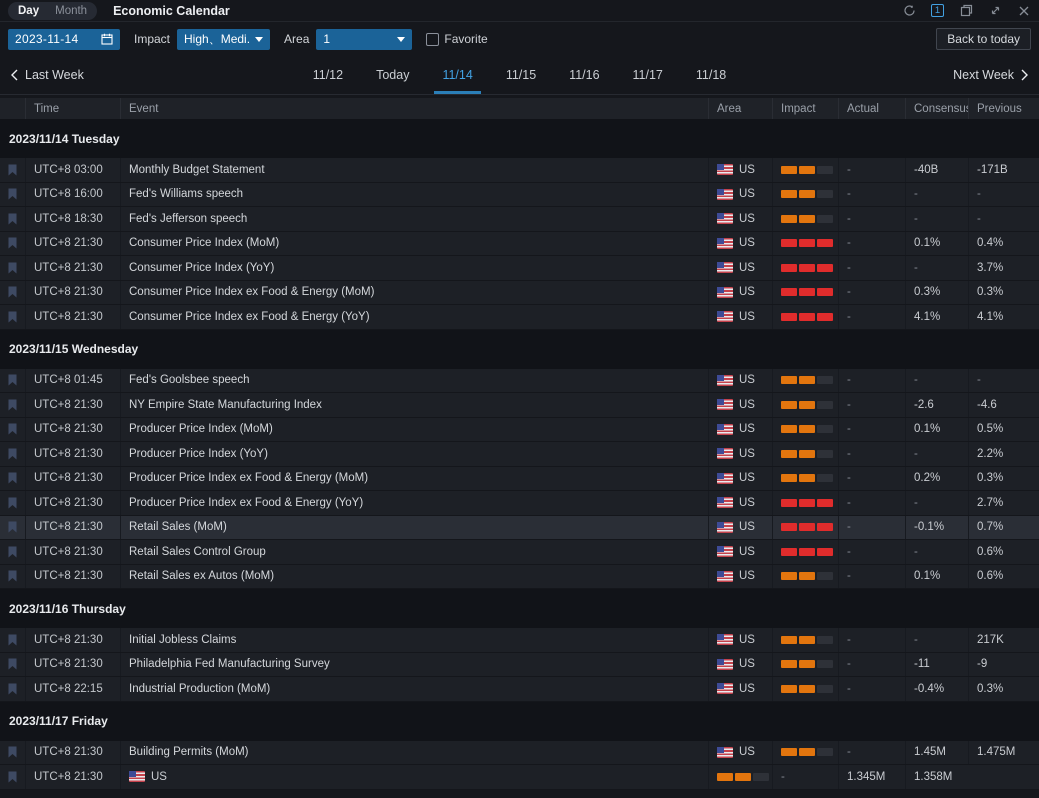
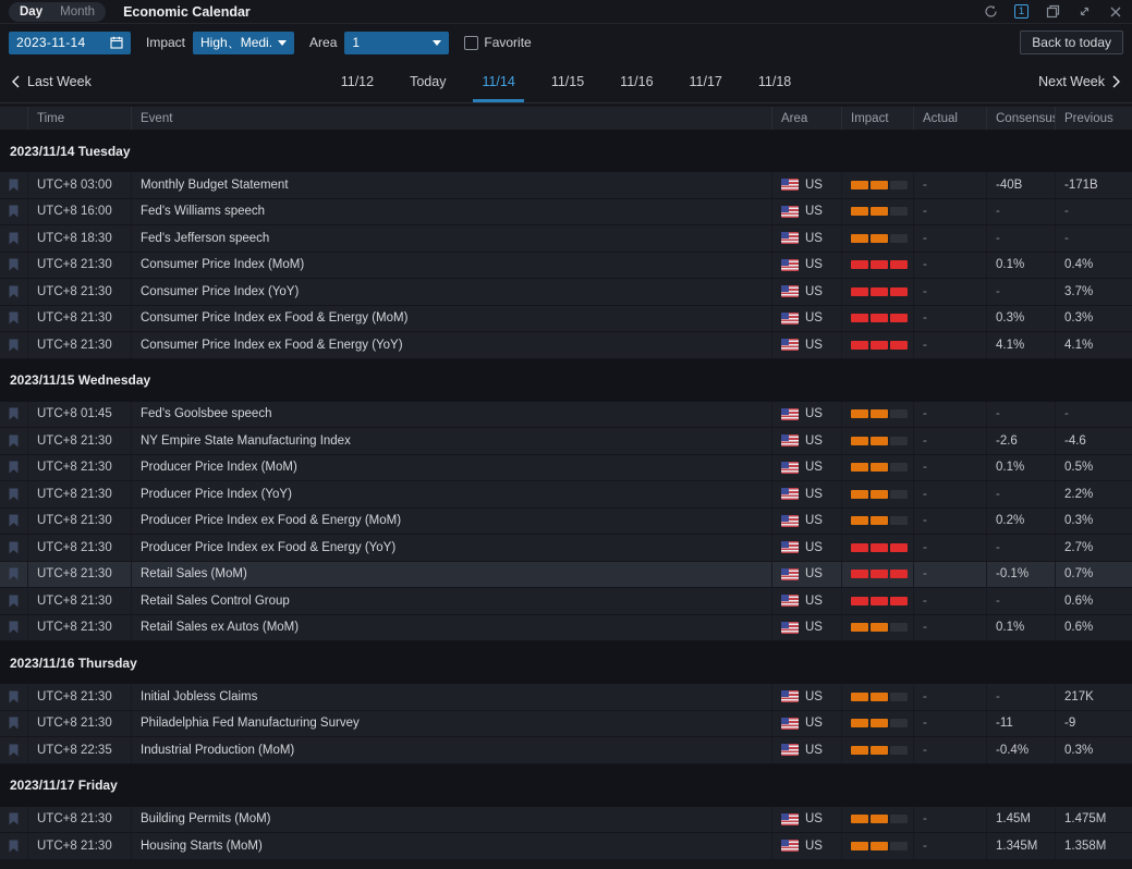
  Day
  Month
  Economic Calendar
  1
  2023-11-14
  Impact
  High、Medi.
  Area
  1
  Favorite
  Back to today
  Last Week
  11/12
  Today
  11/14
  11/15
  11/16
  11/17
  11/18
  Next Week
  Time
  Event
  Area
  Impact
  Actual
  Consensu
  Previous
  2023/11/14 Tuesday
  UTC+8 03:00
  Monthly Budget Statement
  US
  -
  -40B
  -171B
  UTC+8 16:00
  Fed's Williams speech
  US
  -
  -
  -
  UTC+8 18:30
  Fed's Jefferson speech
  US
  -
  -
  -
  UTC+8 21:30
  Consumer Price Index (MoM)
  US
  -
  0.1%
  0.4%
  UTC+8 21:30
  Consumer Price Index (YoY)
  US
  -
  -
  3.7%
  UTC+8 21:30
  Consumer Price Index ex Food & Energy (MoM)
  US
  -
  0.3%
  0.3%
  UTC+8 21:30
  Consumer Price Index ex Food & Energy (YoY)
  US
  -
  4.1%
  4.1%
  2023/11/15 Wednesday
  UTC+8 01:45
  Fed's Goolsbee speech
  US
  -
  -
  -
  UTC+8 21:30
  NY Empire State Manufacturing Index
  US
  -
  -2.6
  -4.6
  UTC+8 21:30
  Producer Price Index (MoM)
  US
  -
  0.1%
  0.5%
  UTC+8 21:30
  Producer Price Index (YoY)
  US
  -
  -
  2.2%
  UTC+8 21:30
  Producer Price Index ex Food & Energy (MoM)
  US
  -
  0.2%
  0.3%
  UTC+8 21:30
  Producer Price Index ex Food & Energy (YoY)
  US
  -
  -
  2.7%
  UTC+8 21:30
  Retail Sales (MoM)
  US
  -
  -0.1%
  0.7%
  UTC+8 21:30
  Retail Sales Control Group
  US
  -
  -
  0.6%
  UTC+8 21:30
  Retail Sales ex Autos (MoM)
  US
  -
  0.1%
  0.6%
  2023/11/16 Thursday
  UTC+8 21:30
  Initial Jobless Claims
  US
  -
  -
  217K
  UTC+8 21:30
  Philadelphia Fed Manufacturing Survey
  US
  -
  -11
  -9
- UTC+8 22:15
+ UTC+8 22:35
  Industrial Production (MoM)
  US
  -
  -0.4%
  0.3%
  2023/11/17 Friday
  UTC+8 21:30
  Building Permits (MoM)
  US
  -
  1.45M
  1.475M
  UTC+8 21:30
+ Housing Starts (MoM)
  US
  -
  1.345M
  1.358M
